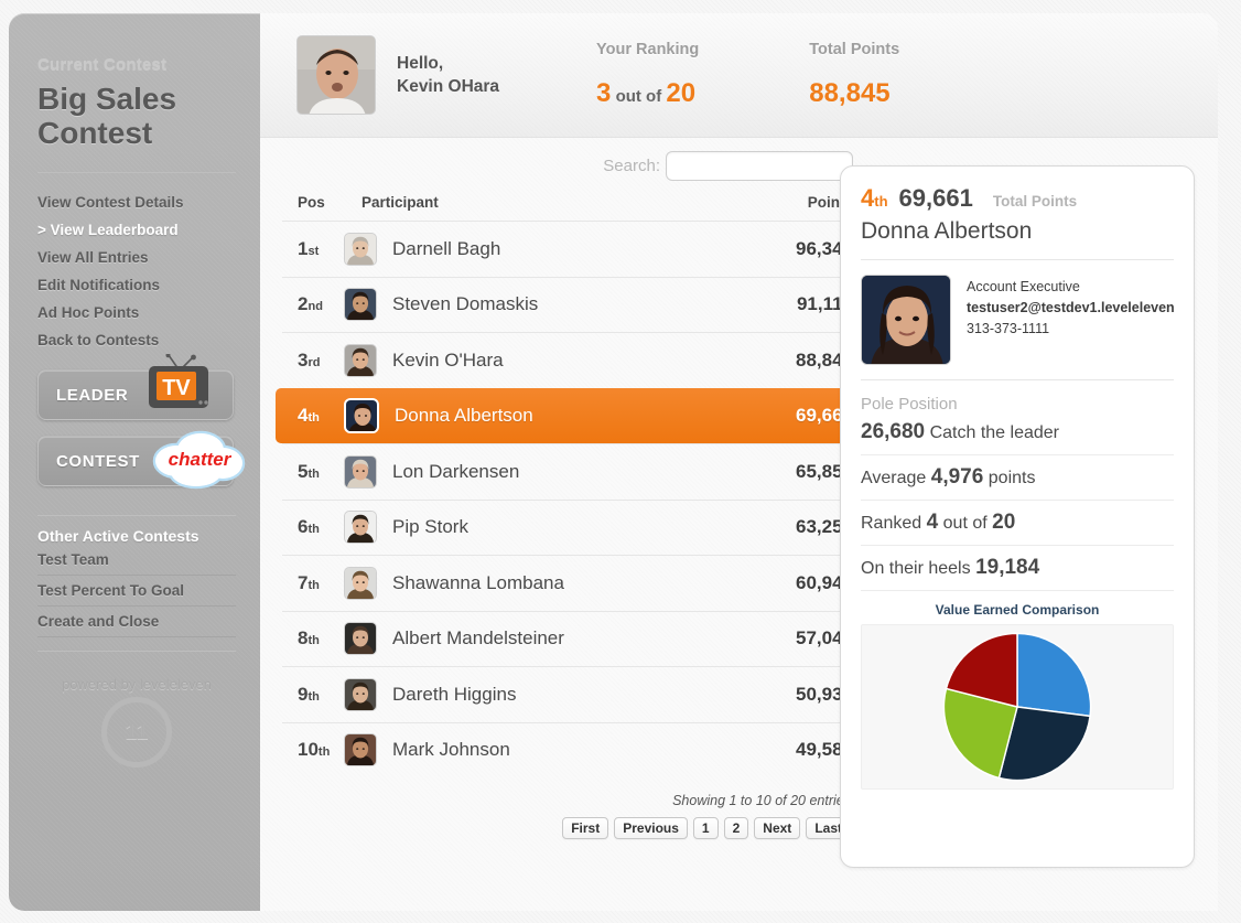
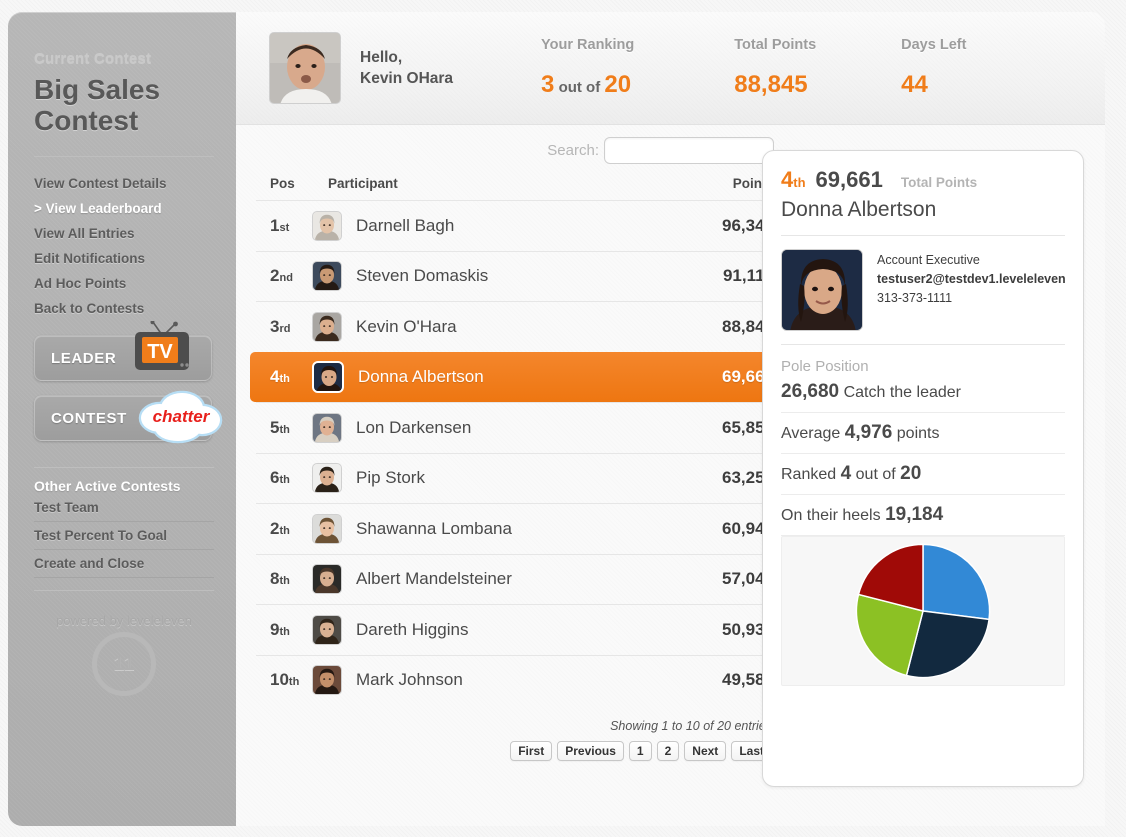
  Big Sales Contest
  View Contest Details
  > View Leaderboard
  View All Entries
  Edit Notifications
  Ad Hoc Points
  Back to Contests
  LEADER
  TV
  CONTEST
  chatter
  Other Active Contests
  Test Team
  Test Percent To Goal
  Create and Close
  powered by leveleleven
  11
  Hello,
  Kevin OHara
  Your Ranking
  3 out of 20
  Total Points
  88,845
+ Days Left
+ 44
  Search:
  Pos
  Participant
  1st
  Darnell Bagh
  96,34
  2nd
  Steven Domaskis
  91,11
  3rd
  Kevin O'Hara
  88,84
  4th
  Donna Albertson
  69,66
  5th
  Lon Darkensen
  65,85
  6th
  Pip Stork
  63,25
- 7th
+ 2th
  Shawanna Lombana
  60,94
  8th
  Albert Mandelsteiner
  57,04
  9th
  Dareth Higgins
  50,93
  10th
  Mark Johnson
  49,58
  Showing 1 to 10 of 20 entri
  First
  Previous
  1
  2
  Next
  Las
  4th
  69,661
  Total Points
  Donna Albertson
  Account Executive
  testuser2@testdev1.leveleleven
  313-373-1111
  Pole Position
  26,680 Catch the leader
  Average 4,976 points
  Ranked 4 out of 20
  On their heels 19,184
- Value Earned Comparison
